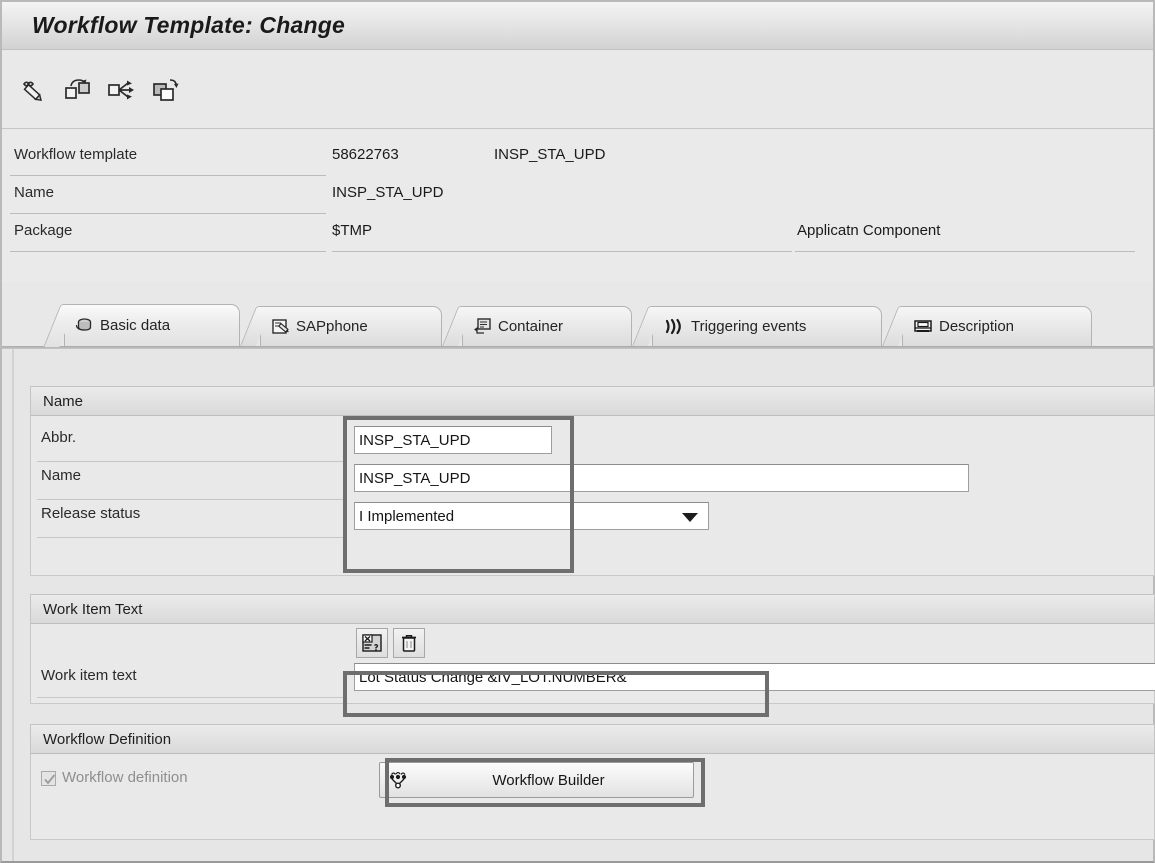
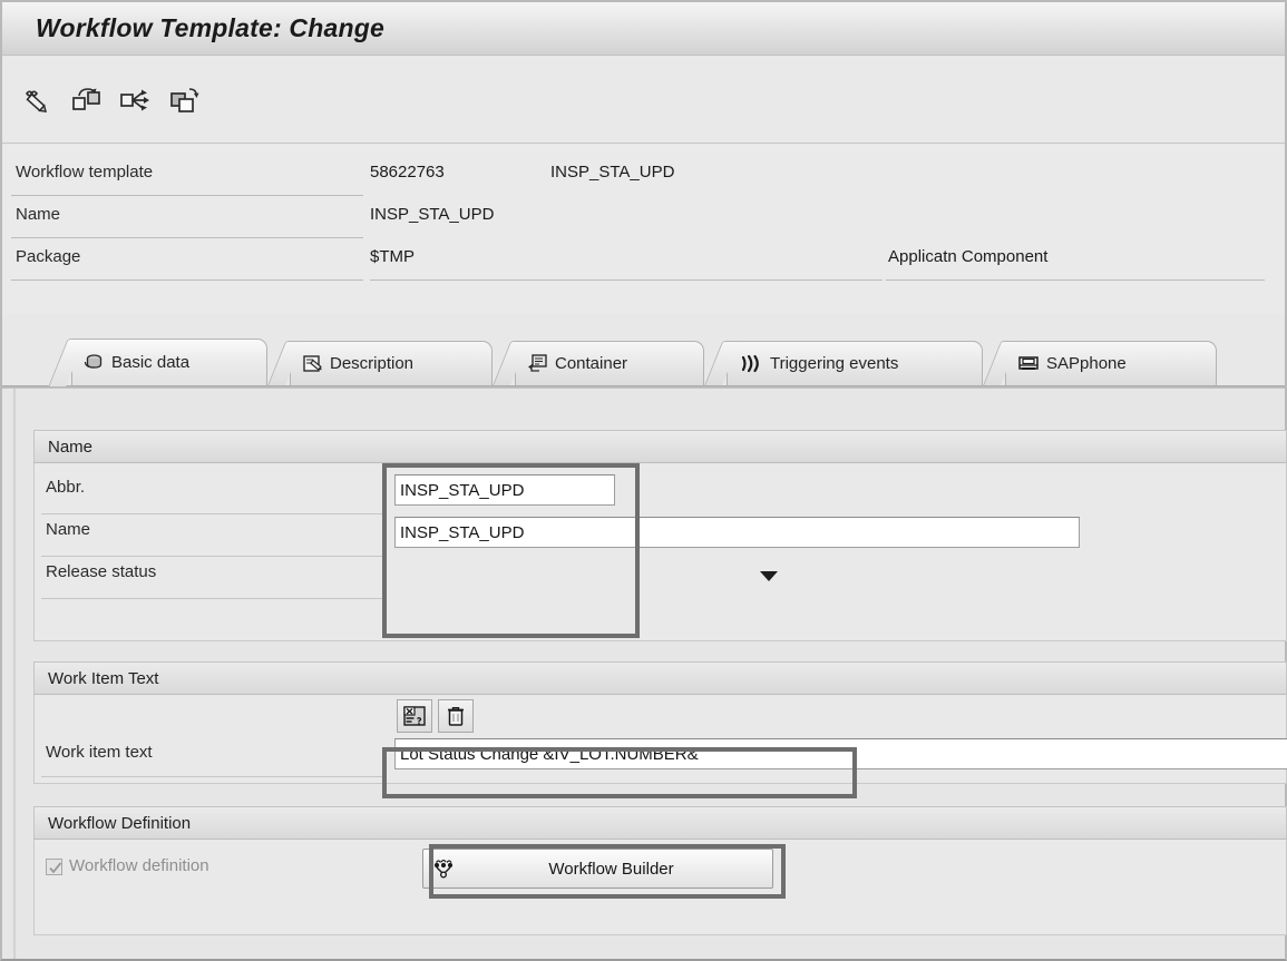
  Workflow Template: Change
  Workflow template
  58622763
  INSP_STA_UPD
  Name
  INSP_STA_UPD
  Package
  $TMP
  Applicatn Component
  Basic data
- SAPphone
+ Description
  Container
  Triggering events
- Description
+ SAPphone
  Name
  Abbr.
  INSP_STA_UPD
  Name
  INSP_STA_UPD
  Release status
- I Implemented
  Work Item Text
  Work item text
  Lot Status Change &IV_LOT.NUMBER&
  Workflow Definition
  Workflow definition
  Workflow Builder
